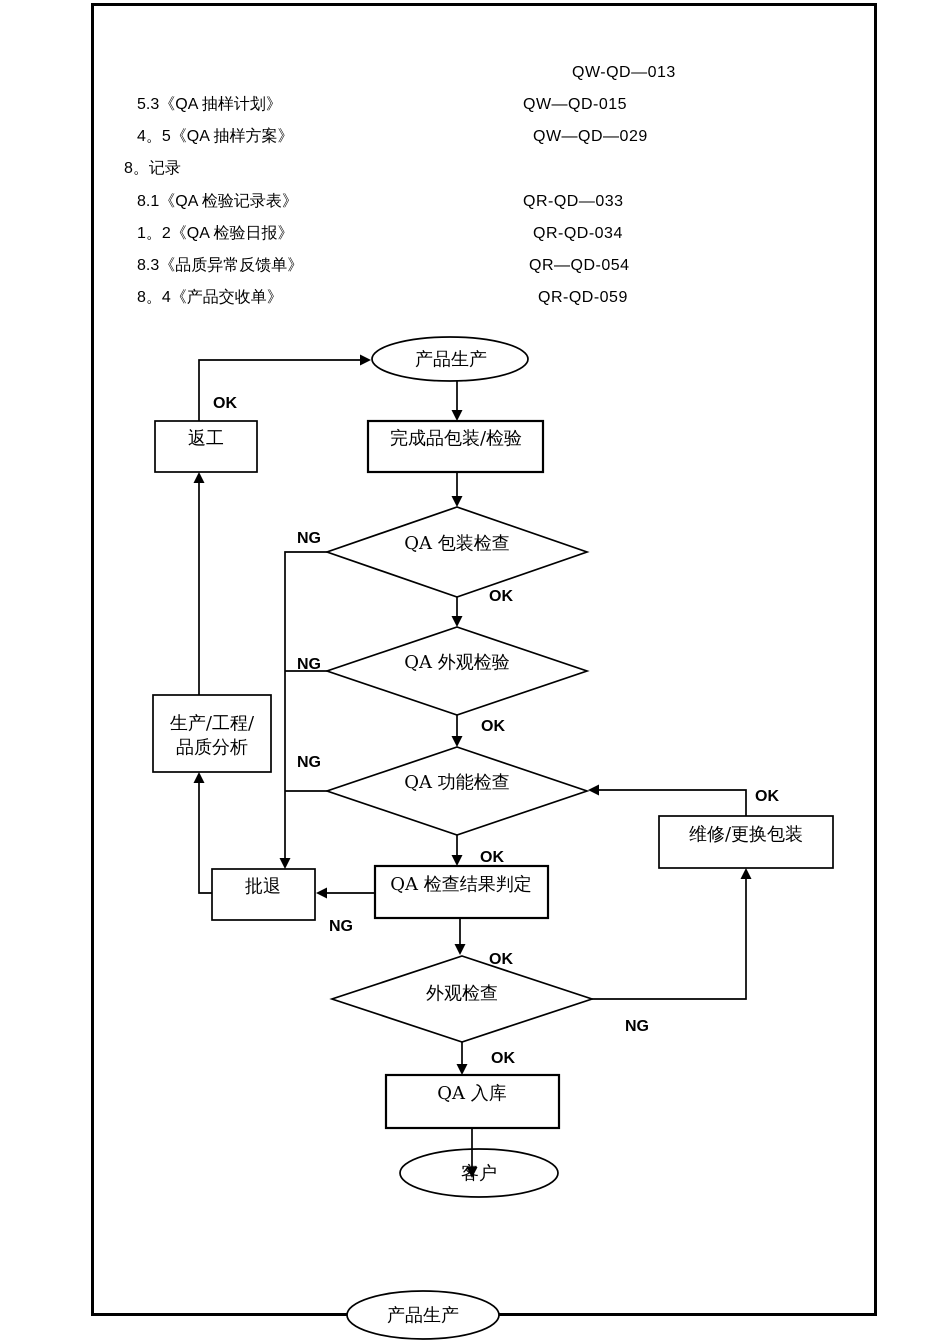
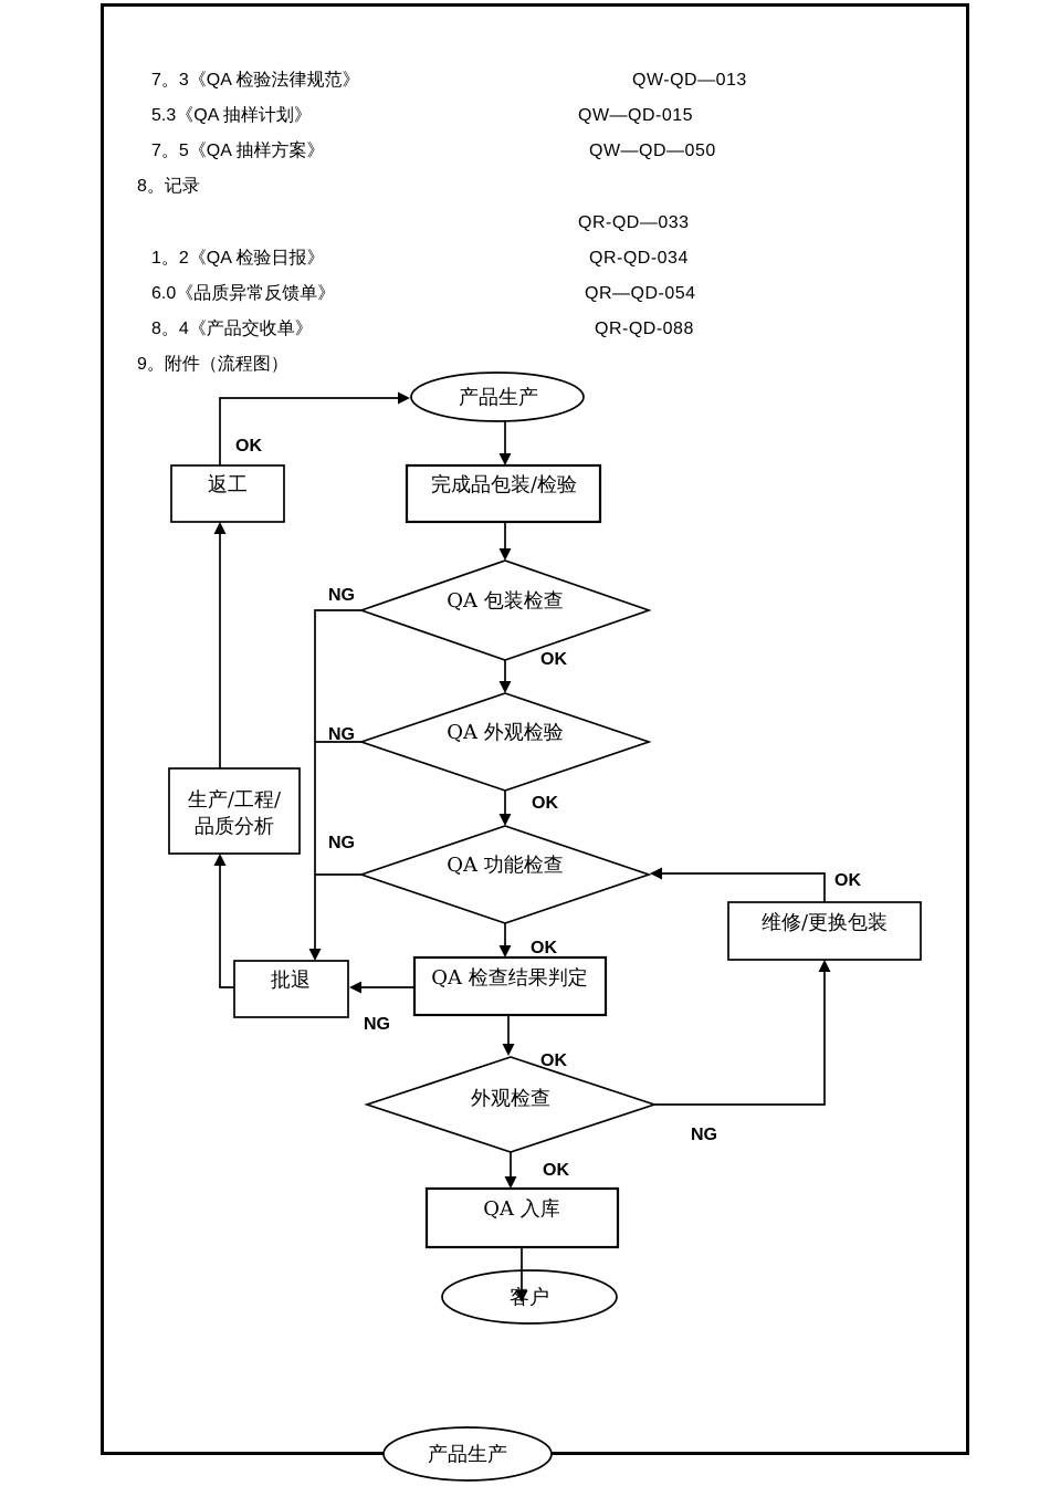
+ 7。3《QA 检验法律规范》
  QW-QD—013
  5.3《QA 抽样计划》
  QW—QD-015
- 4。5《QA 抽样方案》
+ 7。5《QA 抽样方案》
- QW—QD—029
+ QW—QD—050
  8。记录
- 8.1《QA 检验记录表》
  QR-QD—033
  1。2《QA 检验日报》
  QR-QD-034
- 8.3《品质异常反馈单》
+ 6.0《品质异常反馈单》
  QR—QD-054
  8。4《产品交收单》
- QR-QD-059
+ QR-QD-088
+ 9。附件（流程图）
  产品生产
  返工
  完成品包装/检验
  QA 包装检查
  QA 外观检验
  生产/工程/
  品质分析
  QA 功能检查
  维修/更换包装
  QA 检查结果判定
  批退
  外观检查
  QA 入库
  产品生产
  OK
  NG
  OK
  NG
  OK
  NG
  OK
  OK
  NG
  OK
  NG
  OK
